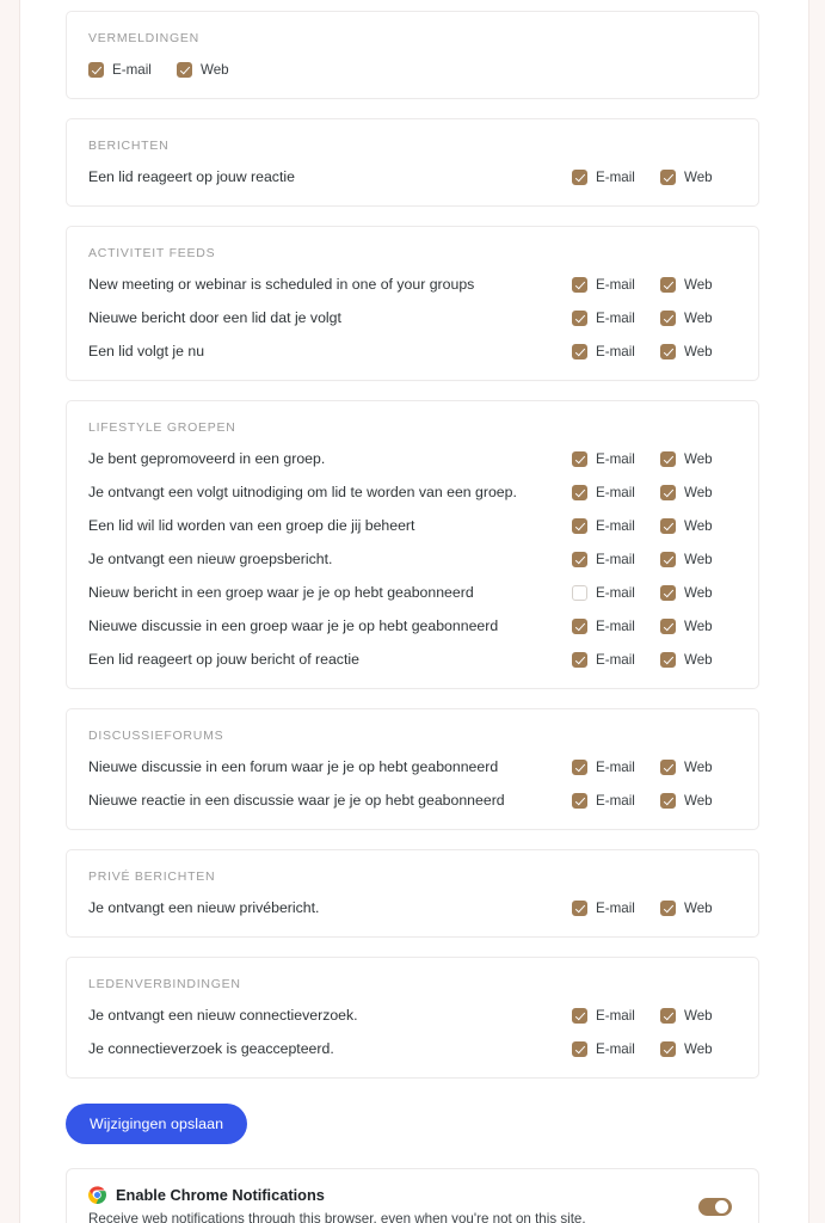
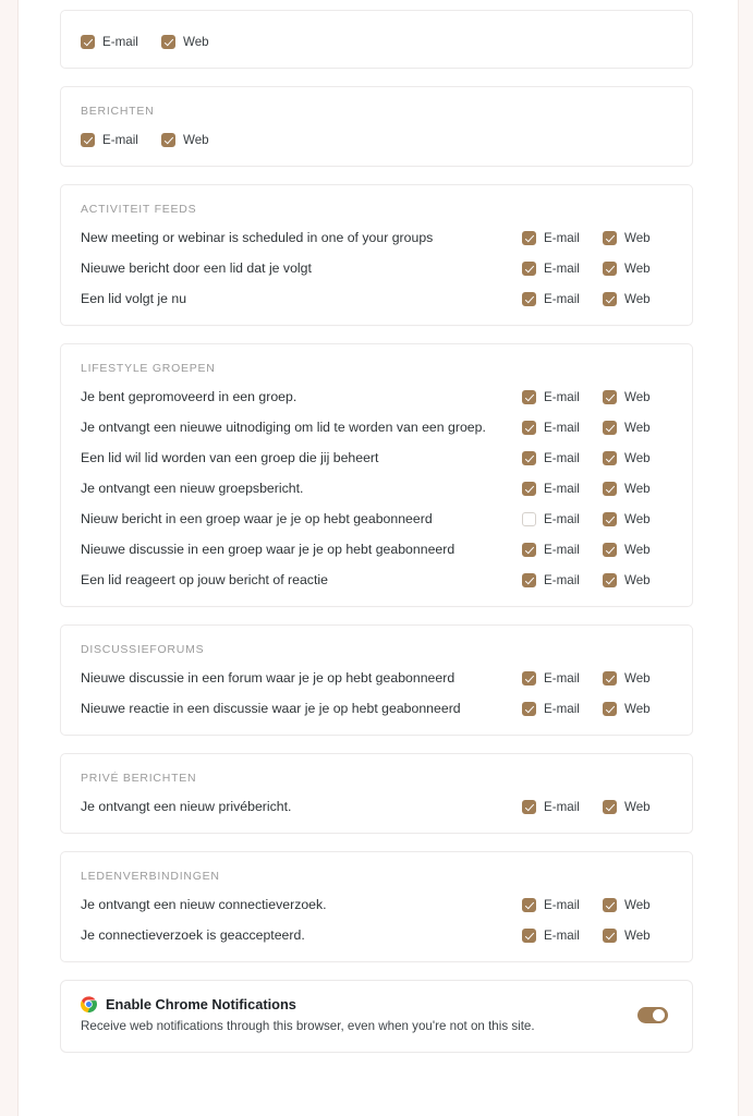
- VERMELDINGEN
  E-mail
  Web
  BERICHTEN
- Een lid reageert op jouw reactie
  E-mail
  Web
  ACTIVITEIT FEEDS
  New meeting or webinar is scheduled in one of your groups
  E-mail
  Web
  Nieuwe bericht door een lid dat je volgt
  E-mail
  Web
  Een lid volgt je nu
  E-mail
  Web
  LIFESTYLE GROEPEN
  Je bent gepromoveerd in een groep.
  E-mail
  Web
- Je ontvangt een volgt uitnodiging om lid te worden van een groep.
+ Je ontvangt een nieuwe uitnodiging om lid te worden van een groep.
  E-mail
  Web
  Een lid wil lid worden van een groep die jij beheert
  E-mail
  Web
  Je ontvangt een nieuw groepsbericht.
  E-mail
  Web
  Nieuw bericht in een groep waar je je op hebt geabonneerd
  E-mail
  Web
  Nieuwe discussie in een groep waar je je op hebt geabonneerd
  E-mail
  Web
  Een lid reageert op jouw bericht of reactie
  E-mail
  Web
  DISCUSSIEFORUMS
  Nieuwe discussie in een forum waar je je op hebt geabonneerd
  E-mail
  Web
  Nieuwe reactie in een discussie waar je je op hebt geabonneerd
  E-mail
  Web
  PRIVÉ BERICHTEN
  Je ontvangt een nieuw privébericht.
  E-mail
  Web
  LEDENVERBINDINGEN
  Je ontvangt een nieuw connectieverzoek.
  E-mail
  Web
  Je connectieverzoek is geaccepteerd.
  E-mail
  Web
- Wijzigingen opslaan
  Enable Chrome Notifications
  Receive web notifications through this browser, even when you're not on this site.
